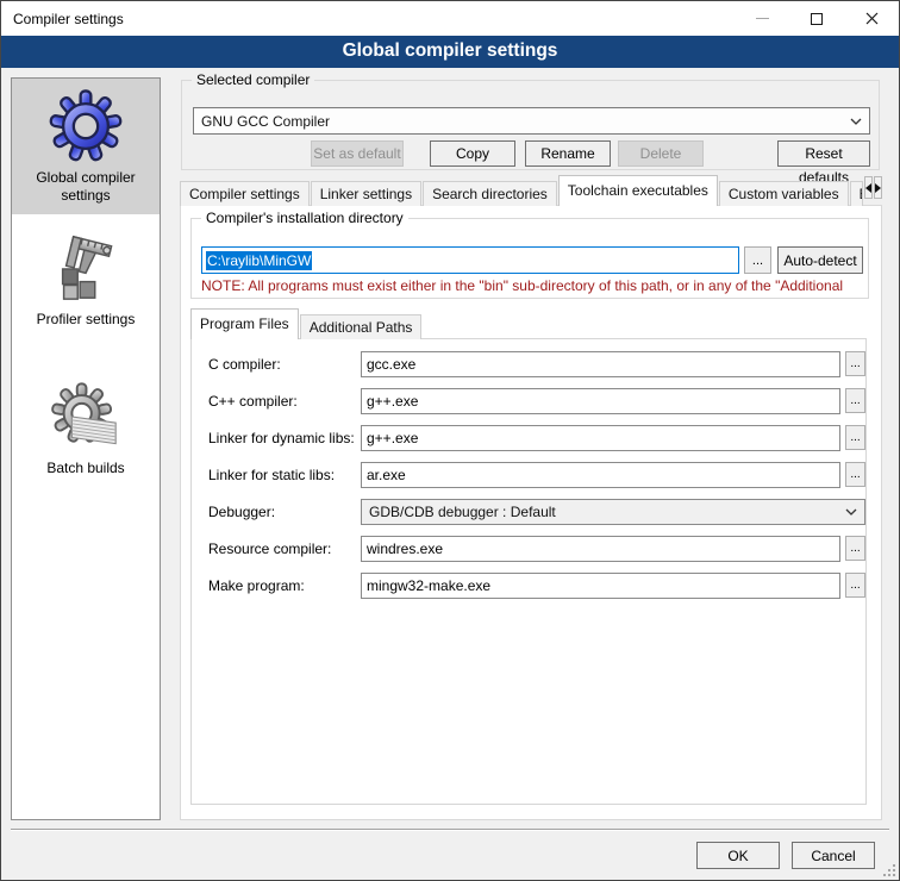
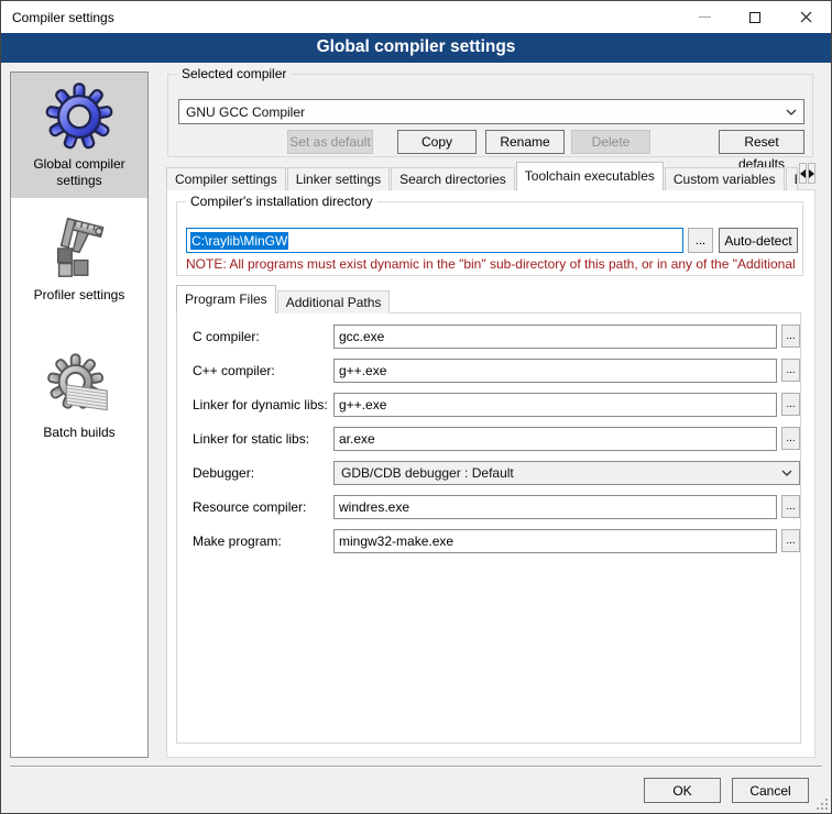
  Compiler settings
  Global compiler settings
  Global compiler settings
  Profiler settings
  Batch builds
  Selected compiler
  GNU GCC Compiler
  Set as default
  Copy
  Rename
  Delete
  Reset defaults
  Compiler settings
  Linker settings
  Search directories
  Toolchain executables
  Custom variables
  Compiler's installation directory
  C:\raylib\MinGW
  ...
  Auto-detect
- NOTE: All programs must exist either in the "bin" sub-directory of this path, or in any of the "Additional
+ NOTE: All programs must exist dynamic in the "bin" sub-directory of this path, or in any of the "Additional
  Program Files
  Additional Paths
  C compiler:
  gcc.exe
  ...
  C++ compiler:
  g++.exe
  ...
  Linker for dynamic libs:
  g++.exe
  ...
  Linker for static libs:
  ar.exe
  ...
  Debugger:
  GDB/CDB debugger : Default
  Resource compiler:
  windres.exe
  ...
  Make program:
  mingw32-make.exe
  ...
  OK
  Cancel
